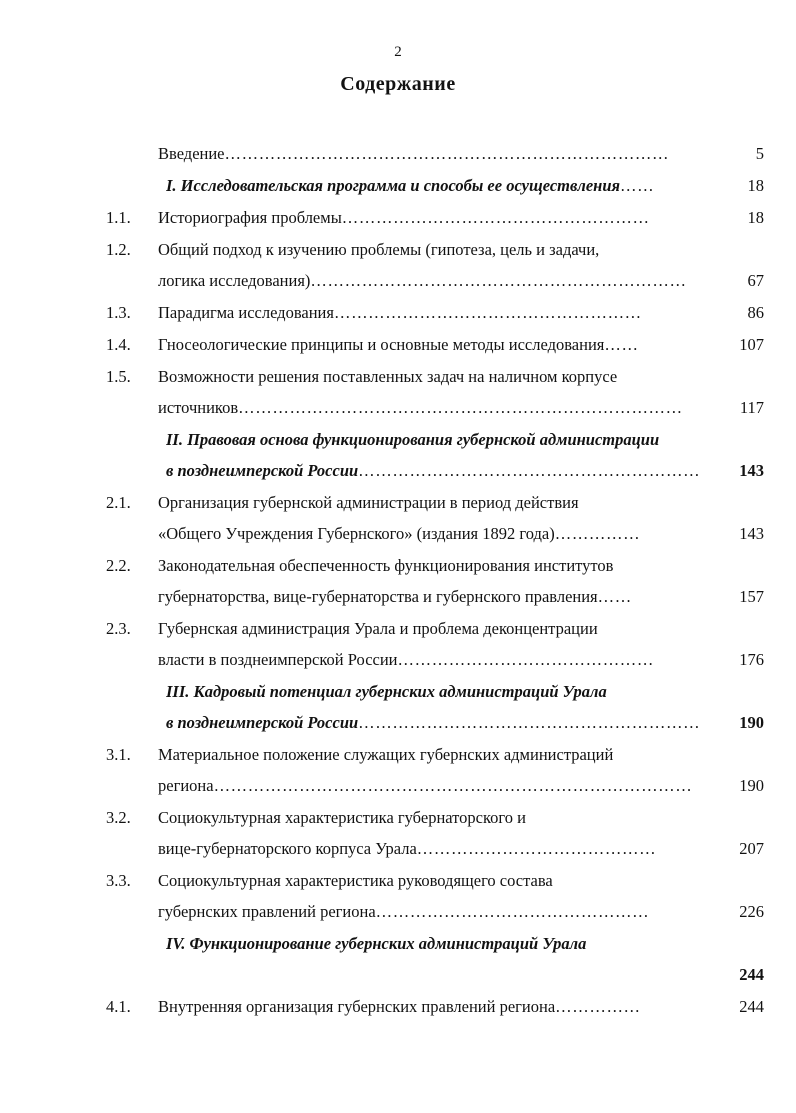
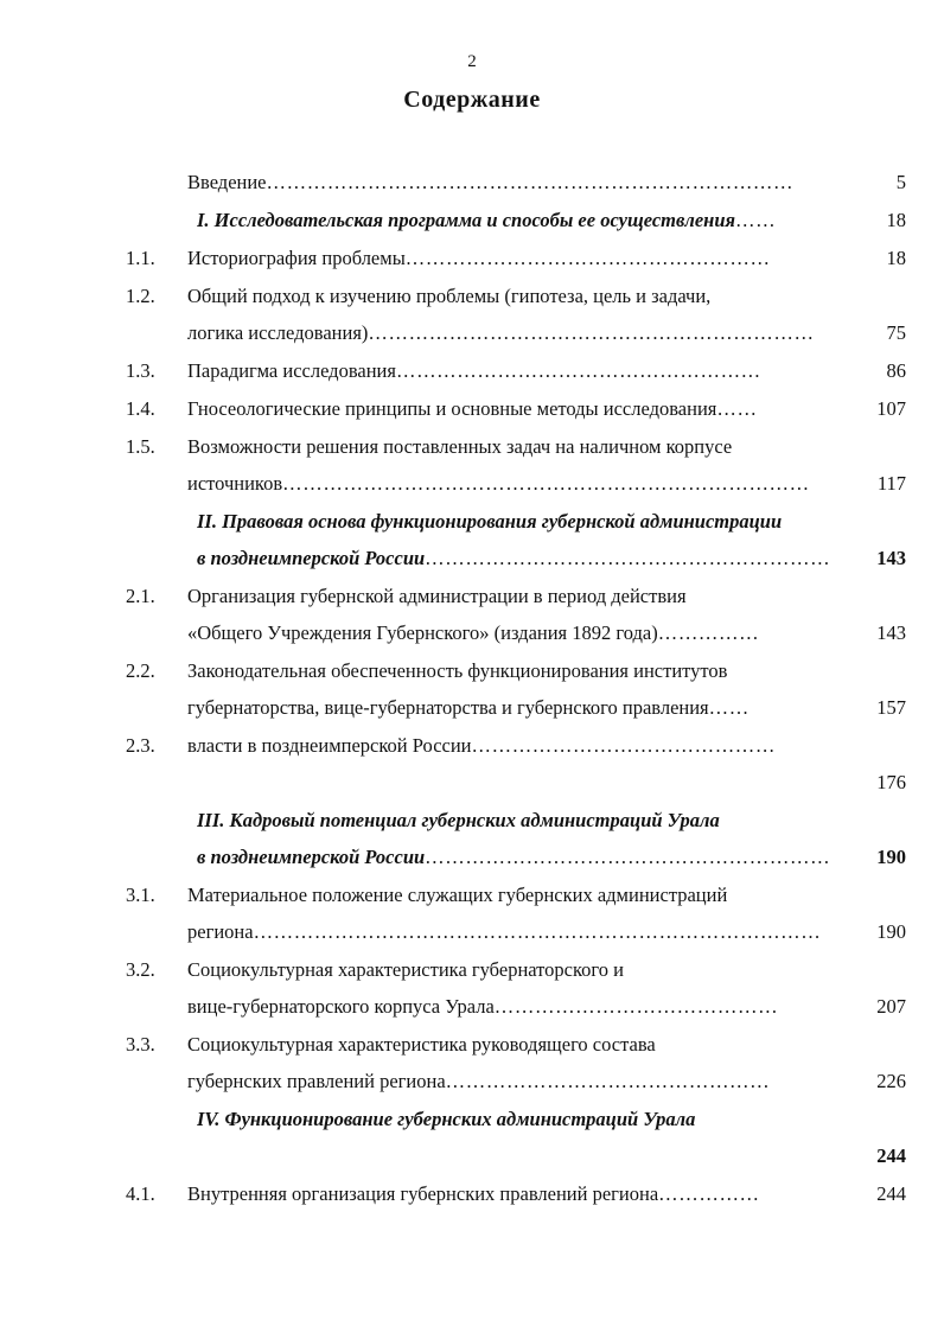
  2
  Содержание
  Введение……………………………………………………………………
  5
  I. Исследовательская программа и способы ее осуществления……
  18
  1.1.
  Историография проблемы………………………………………………
  18
  1.2.
  Общий подход к изучению проблемы (гипотеза, цель и задачи,
  логика исследования)…………………………………………………………
- 67
+ 75
  1.3.
  Парадигма исследования………………………………………………
  86
  1.4.
  Гносеологические принципы и основные методы исследования……
  107
  1.5.
  Возможности решения поставленных задач на наличном корпусе
  источников……………………………………………………………………
  117
  II. Правовая основа функционирования губернской администрации
  в позднеимперской России……………………………………………………
  143
  2.1.
  Организация губернской администрации в период действия
  «Общего Учреждения Губернского» (издания 1892 года)……………
  143
  2.2.
  Законодательная обеспеченность функционирования институтов
  губернаторства, вице-губернаторства и губернского правления……
  157
  2.3.
- Губернская администрация Урала и проблема деконцентрации
  власти в позднеимперской России………………………………………
  176
  III. Кадровый потенциал губернских администраций Урала
  в позднеимперской России……………………………………………………
  190
  3.1.
  Материальное положение служащих губернских администраций
  региона…………………………………………………………………………
  190
  3.2.
  Социокультурная характеристика губернаторского и
  вице-губернаторского корпуса Урала……………………………………
  207
  3.3.
  Социокультурная характеристика руководящего состава
  губернских правлений региона…………………………………………
  226
  IV. Функционирование губернских администраций Урала
  244
  4.1.
  Внутренняя организация губернских правлений региона……………
  244
